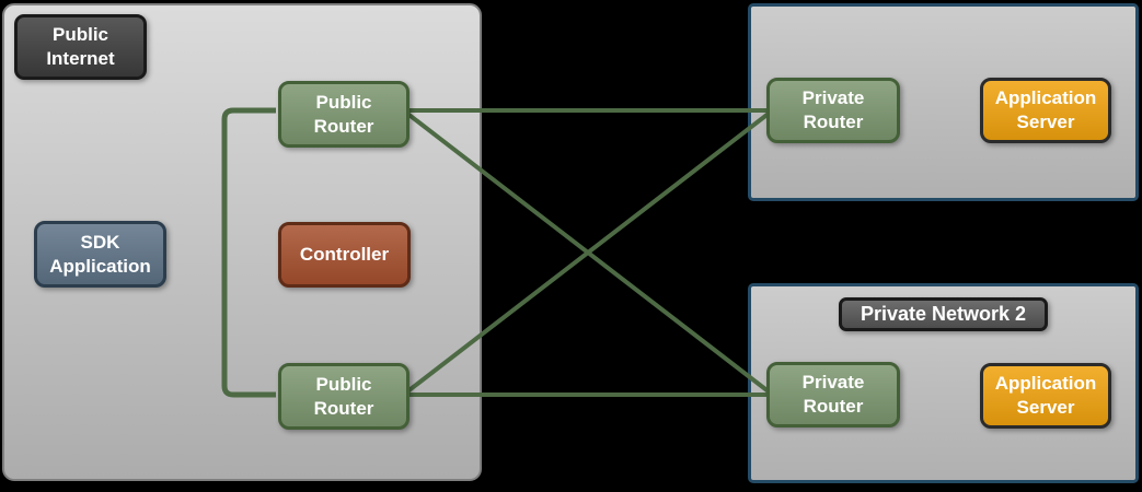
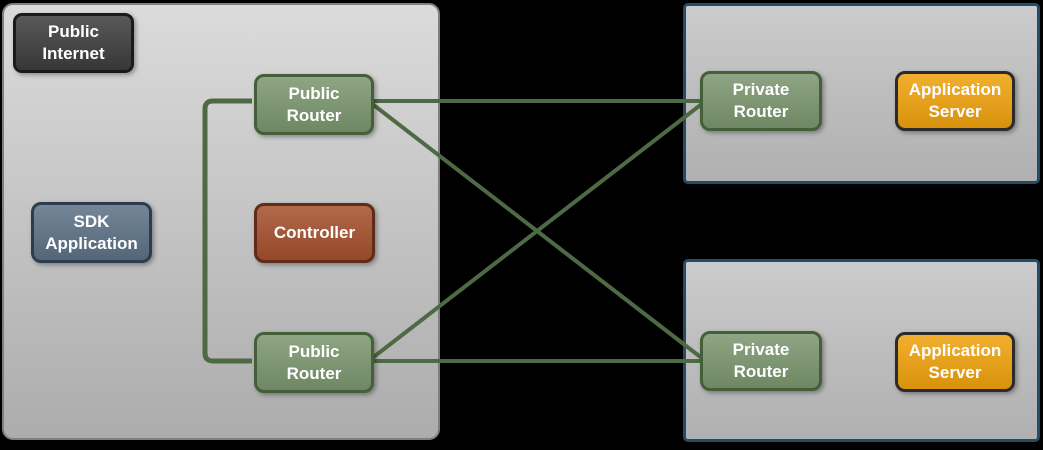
  Public
  Internet
  SDK
  Application
  Controller
  Public
  Router
  Public
  Router
  Private
  Router
  Application
  Server
- Private Network 2
  Private
  Router
  Application
  Server
